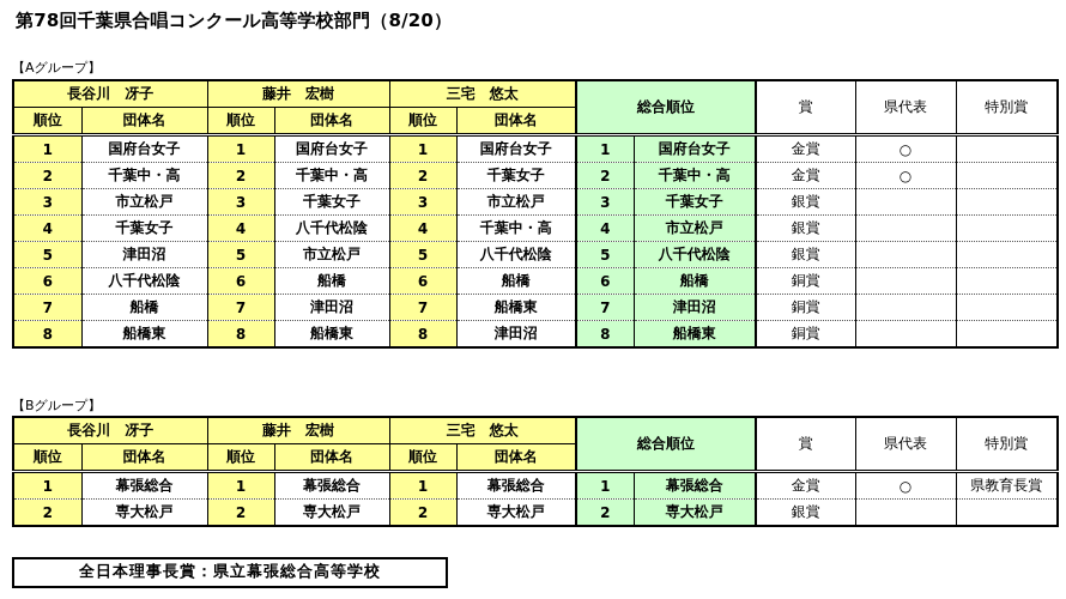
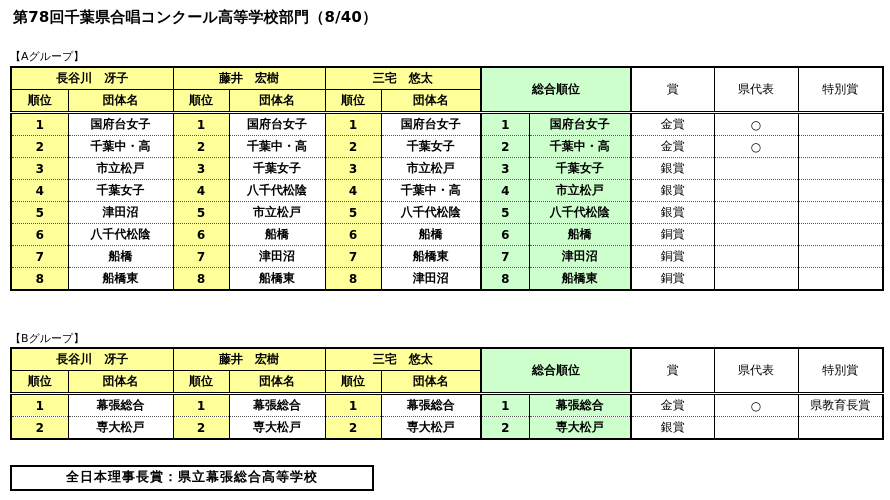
- 第78回千葉県合唱コンクール高等学校部門（8/20）
+ 第78回千葉県合唱コンクール高等学校部門（8/40）
  【Aグループ】
  長谷川 冴子	藤井 宏樹	三宅 悠太	総合順位	賞	県代表	特別賞
  順位	団体名	順位	団体名	順位	団体名
  1	国府台女子	1	国府台女子	1	国府台女子	1	国府台女子	金賞	○
  2	千葉中・高	2	千葉中・高	2	千葉女子	2	千葉中・高	金賞	○
  3	市立松戸	3	千葉女子	3	市立松戸	3	千葉女子	銀賞
  4	千葉女子	4	八千代松陰	4	千葉中・高	4	市立松戸	銀賞
  5	津田沼	5	市立松戸	5	八千代松陰	5	八千代松陰	銀賞
  6	八千代松陰	6	船橋	6	船橋	6	船橋	銅賞
  7	船橋	7	津田沼	7	船橋東	7	津田沼	銅賞
  8	船橋東	8	船橋東	8	津田沼	8	船橋東	銅賞
  【Bグループ】
  長谷川 冴子	藤井 宏樹	三宅 悠太	総合順位	賞	県代表	特別賞
  順位	団体名	順位	団体名	順位	団体名
  1	幕張総合	1	幕張総合	1	幕張総合	1	幕張総合	金賞	○	県教育長賞
  2	専大松戸	2	専大松戸	2	専大松戸	2	専大松戸	銀賞
  全日本理事長賞：県立幕張総合高等学校
